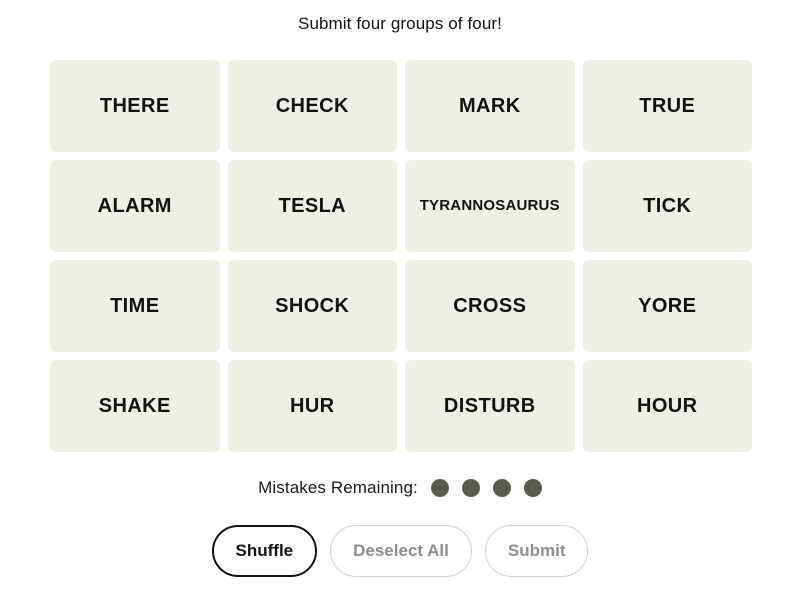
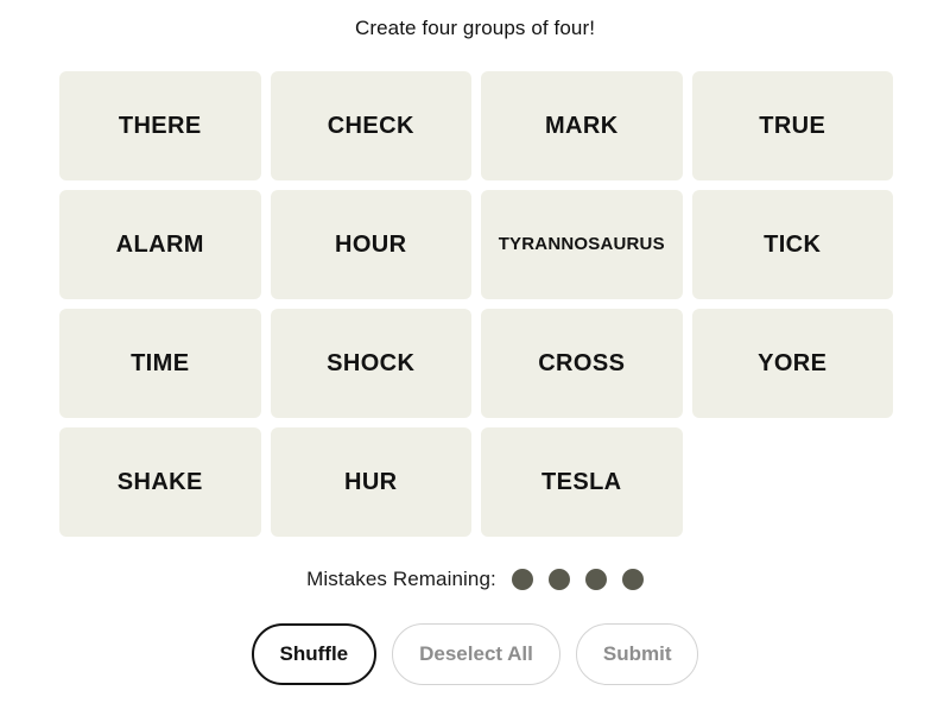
- Submit four groups of four!
+ Create four groups of four!
  THERE
  CHECK
  MARK
  TRUE
  ALARM
- TESLA
+ HOUR
  TYRANNOSAURUS
  TICK
  TIME
  SHOCK
  CROSS
  YORE
  SHAKE
  HUR
- DISTURB
- HOUR
+ TESLA
  Mistakes Remaining:
  Shuffle
  Deselect All
  Submit
